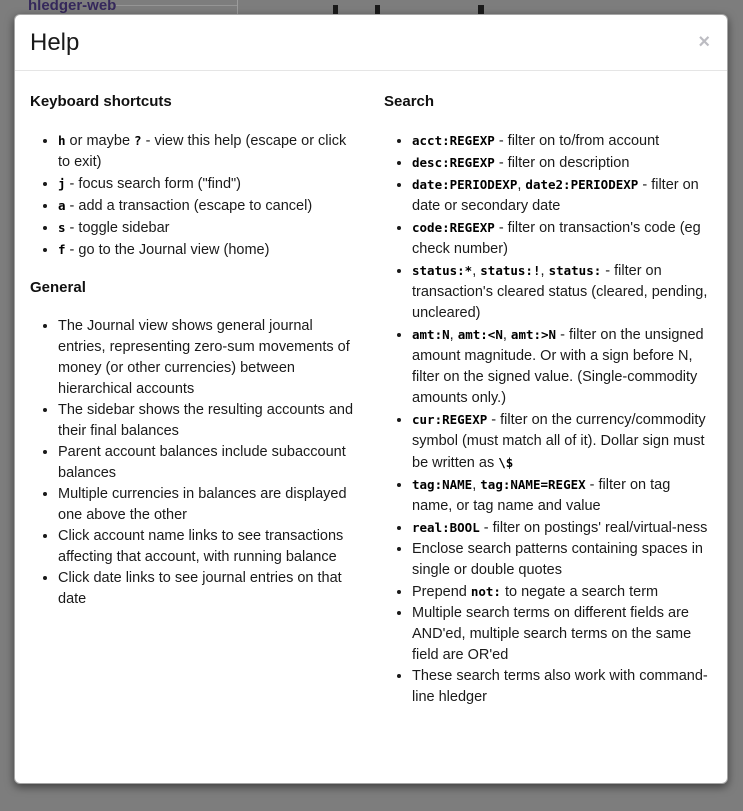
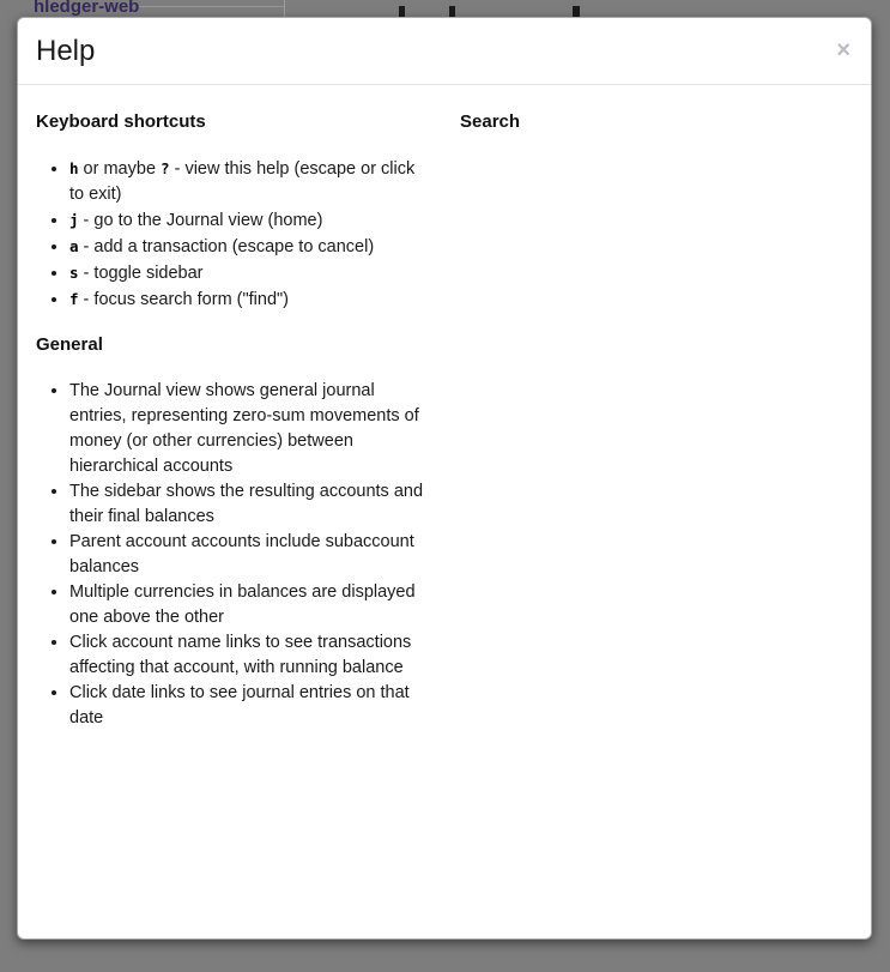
  hledger-web
  ×
  Help
  Keyboard shortcuts
  h or maybe ? - view this help (escape or click to exit)
- j - focus search form ("find")
+ j - go to the Journal view (home)
  a - add a transaction (escape to cancel)
  s - toggle sidebar
- f - go to the Journal view (home)
+ f - focus search form ("find")
  General
  The Journal view shows general journal entries, representing zero-sum movements of money (or other currencies) between hierarchical accounts
  The sidebar shows the resulting accounts and their final balances
- Parent account balances include subaccount balances
+ Parent account accounts include subaccount balances
  Multiple currencies in balances are displayed one above the other
  Click account name links to see transactions affecting that account, with running balance
  Click date links to see journal entries on that date
  Search
- acct:REGEXP - filter on to/from account
- desc:REGEXP - filter on description
- date:PERIODEXP, date2:PERIODEXP - filter on date or secondary date
- code:REGEXP - filter on transaction's code (eg check number)
- status:*, status:!, status: - filter on transaction's cleared status (cleared, pending, uncleared)
- amt:N, amt:<N, amt:>N - filter on the unsigned amount magnitude. Or with a sign before N, filter on the signed value. (Single-commodity amounts only.)
- cur:REGEXP - filter on the currency/commodity symbol (must match all of it). Dollar sign must be written as \$
- tag:NAME, tag:NAME=REGEX - filter on tag name, or tag name and value
- real:BOOL - filter on postings' real/virtual-ness
- Enclose search patterns containing spaces in single or double quotes
- Prepend not: to negate a search term
- Multiple search terms on different fields are AND'ed, multiple search terms on the same field are OR'ed
- These search terms also work with command-line hledger
